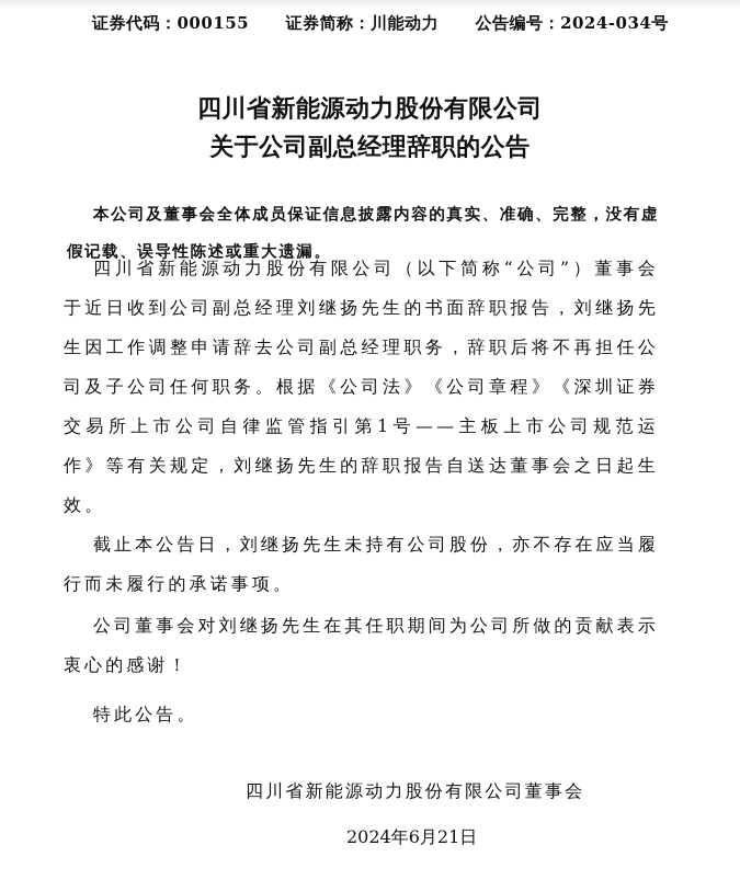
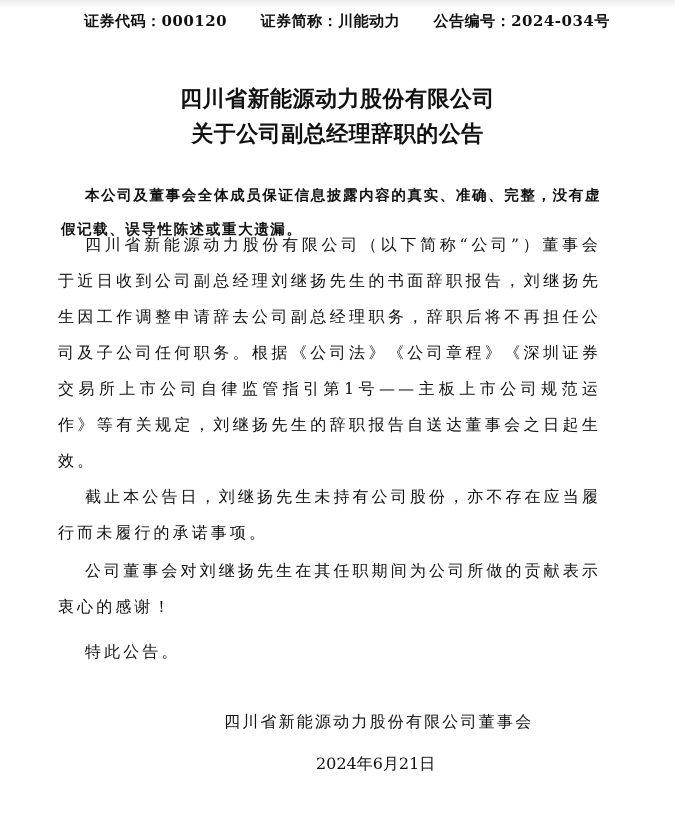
- 证券代码：000155 证券简称：川能动力 公告编号：2024-034号
+ 证券代码：000120 证券简称：川能动力 公告编号：2024-034号
  四川省新能源动力股份有限公司
  关于公司副总经理辞职的公告
  本公司及董事会全体成员保证信息披露内容的真实、准确、完整，没有虚假记载、误导性陈述或重大遗漏。
  四川省新能源动力股份有限公司（以下简称“公司”）董事会于近日收到公司副总经理刘继扬先生的书面辞职报告，刘继扬先生因工作调整申请辞去公司副总经理职务，辞职后将不再担任公司及子公司任何职务。根据《公司法》《公司章程》《深圳证券交易所上市公司自律监管指引第1号——主板上市公司规范运作》等有关规定，刘继扬先生的辞职报告自送达董事会之日起生效。
  截止本公告日，刘继扬先生未持有公司股份，亦不存在应当履行而未履行的承诺事项。
  公司董事会对刘继扬先生在其任职期间为公司所做的贡献表示衷心的感谢！
  特此公告。
  四川省新能源动力股份有限公司董事会
  2024年6月21日
